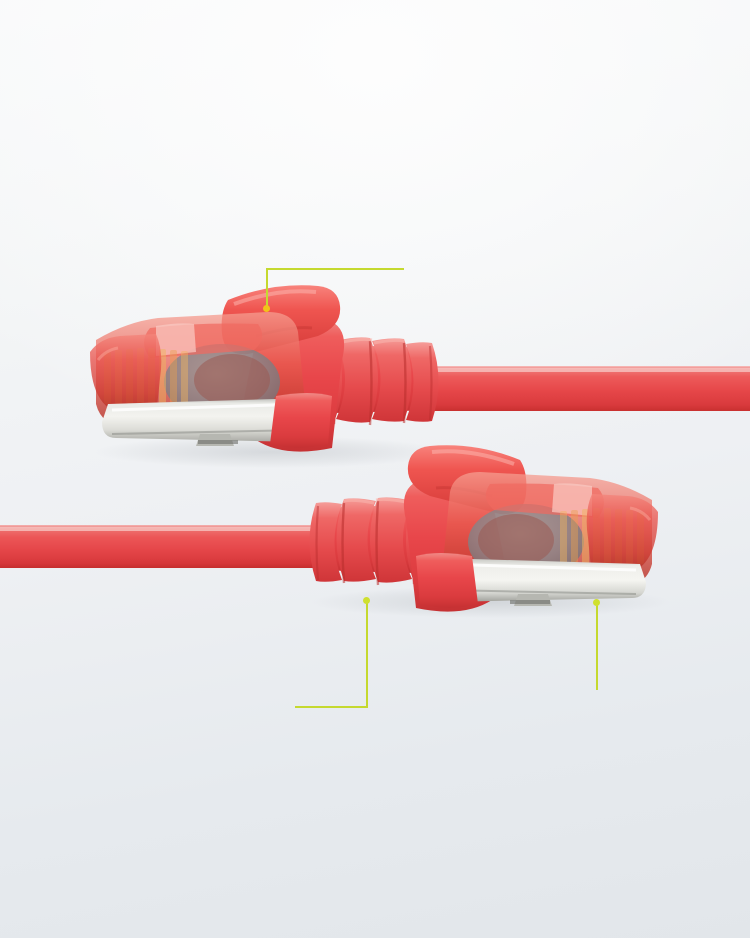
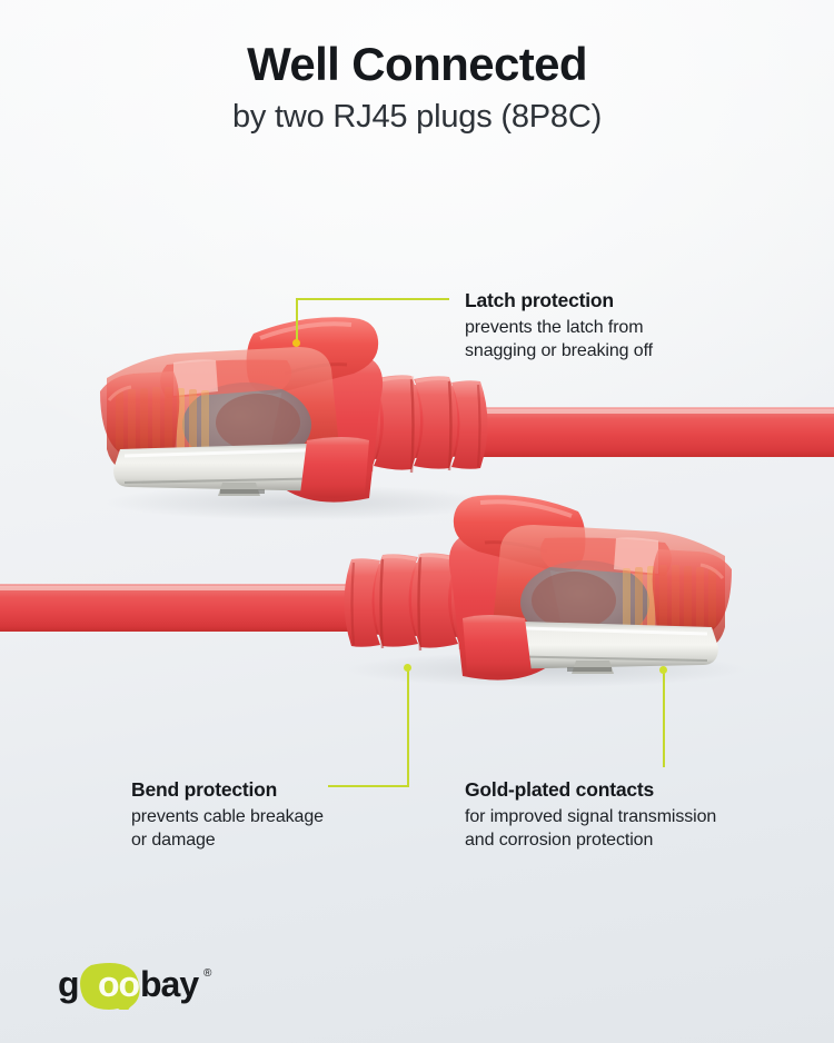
+ Well Connected
+ by two RJ45 plugs (8P8C)
+ Latch protection
+ prevents the latch from
+ snagging or breaking off
+ Bend protection
+ prevents cable breakage
+ or damage
+ Gold-plated contacts
+ for improved signal transmission
+ and corrosion protection
+ g
+ oo
+ bay
+ ®
